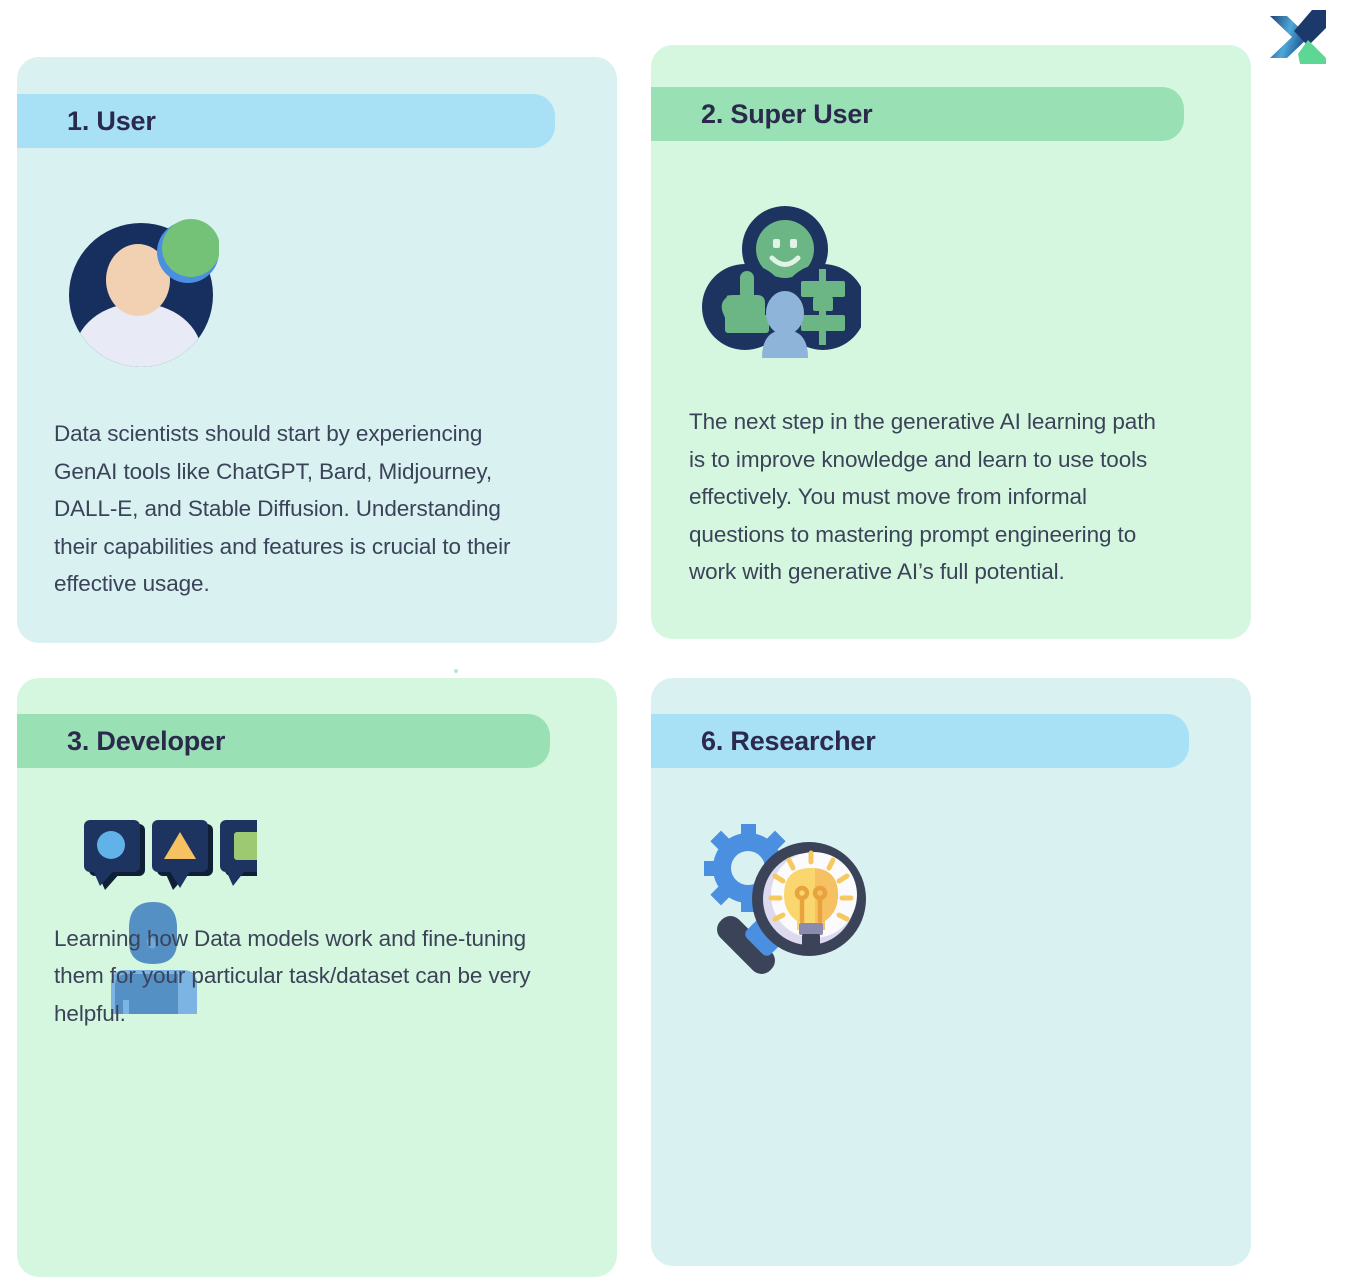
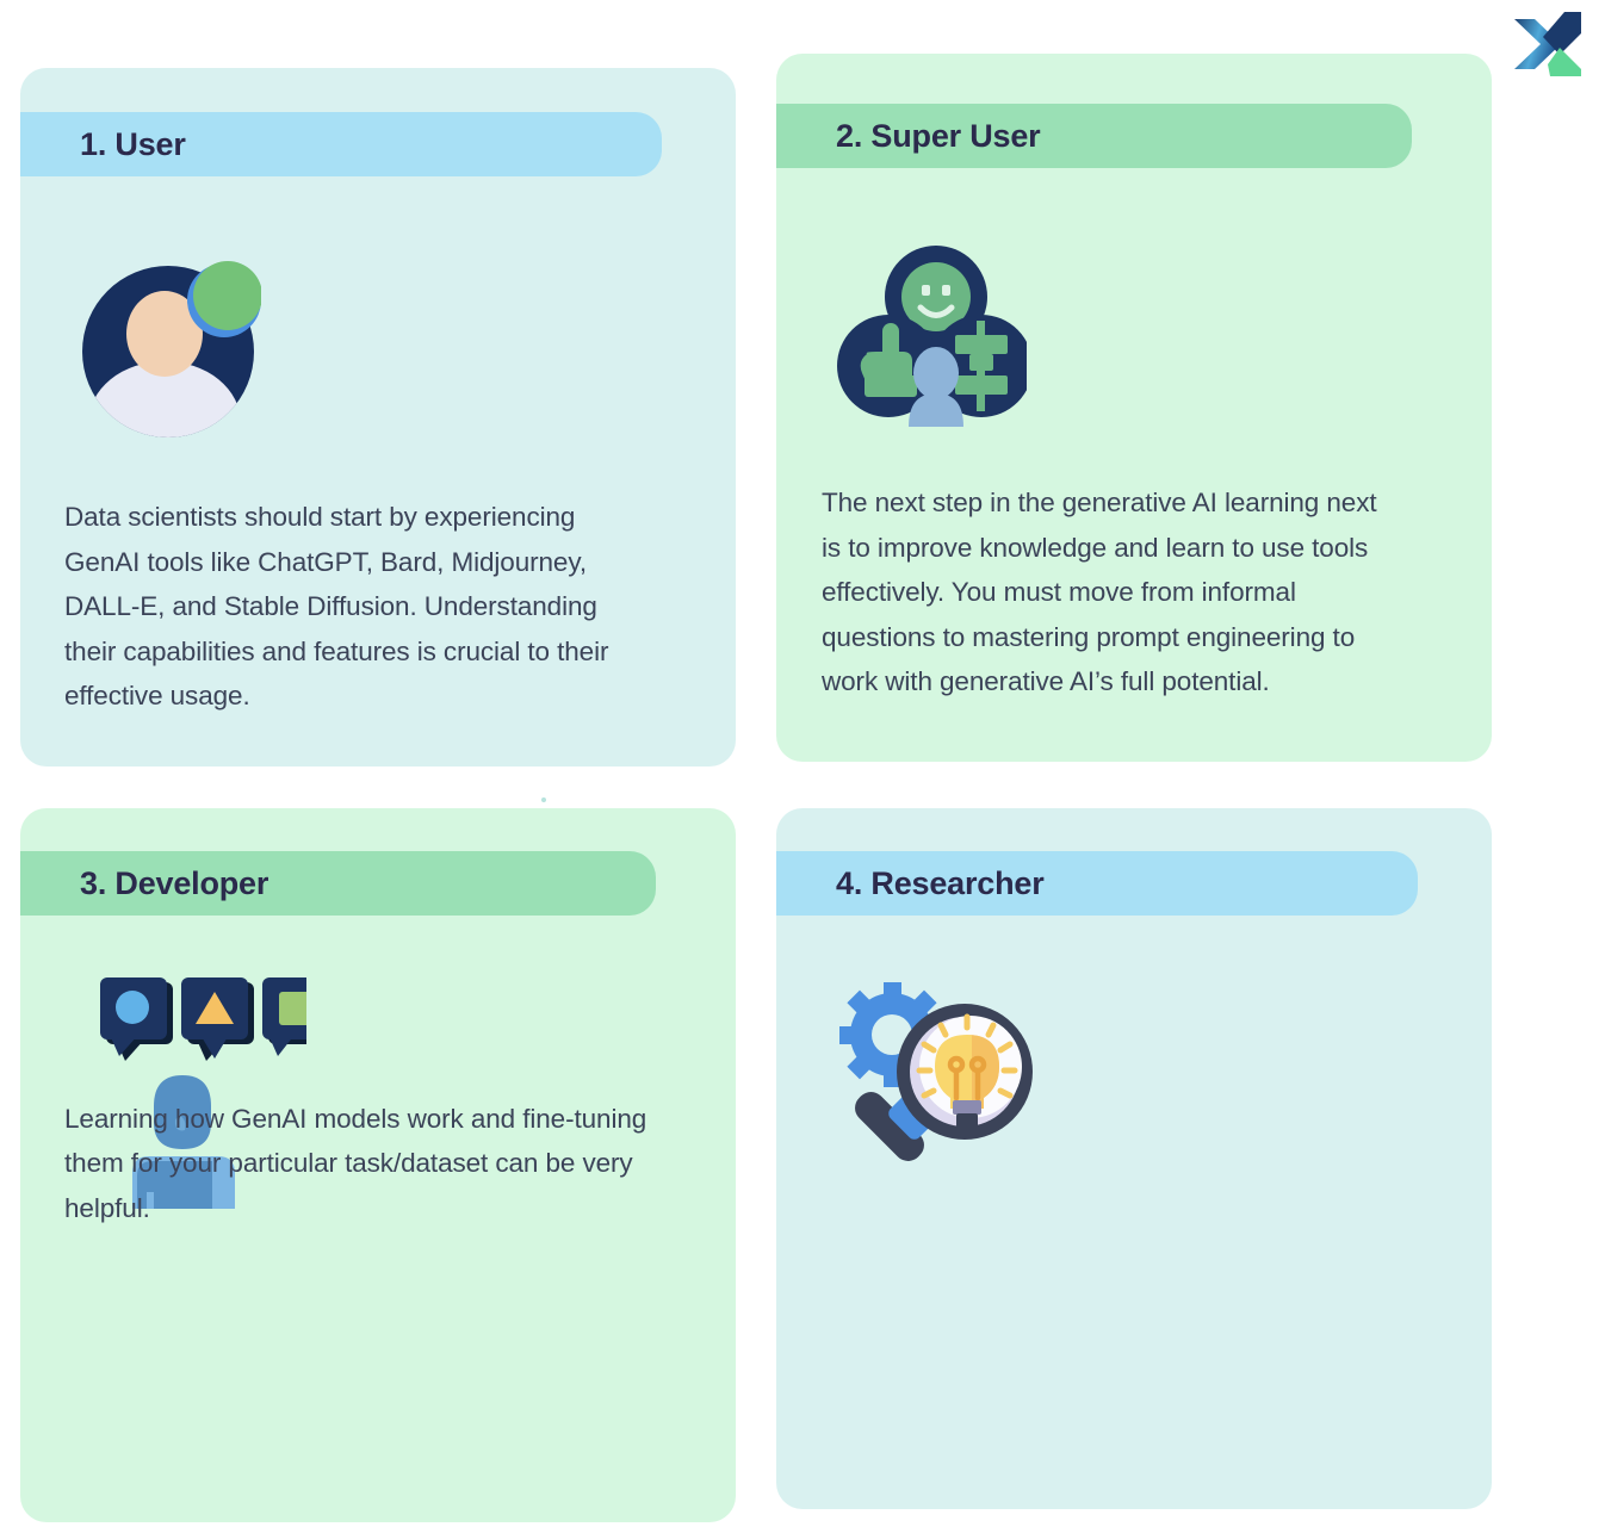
  1. User
  Data scientists should start by experiencing GenAI tools like ChatGPT, Bard, Midjourney, DALL-E, and Stable Diffusion. Understanding their capabilities and features is crucial to their effective usage.
  2. Super User
- The next step in the generative AI learning path is to improve knowledge and learn to use tools effectively. You must move from informal questions to mastering prompt engineering to work with generative AI’s full potential.
+ The next step in the generative AI learning next is to improve knowledge and learn to use tools effectively. You must move from informal questions to mastering prompt engineering to work with generative AI’s full potential.
  3. Developer
- Learning how Data models work and fine-tuning them for your particular task/dataset can be very helpful.
+ Learning how GenAI models work and fine-tuning them for your particular task/dataset can be very helpful.
- 6. Researcher
+ 4. Researcher
